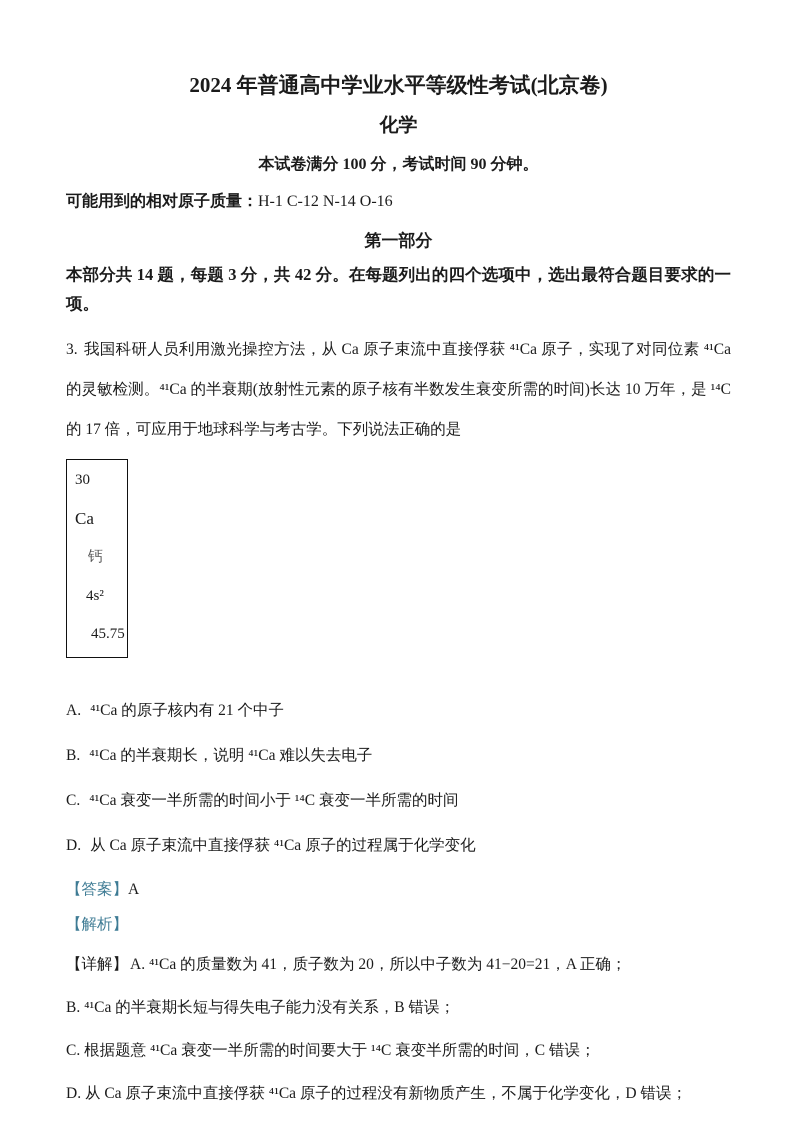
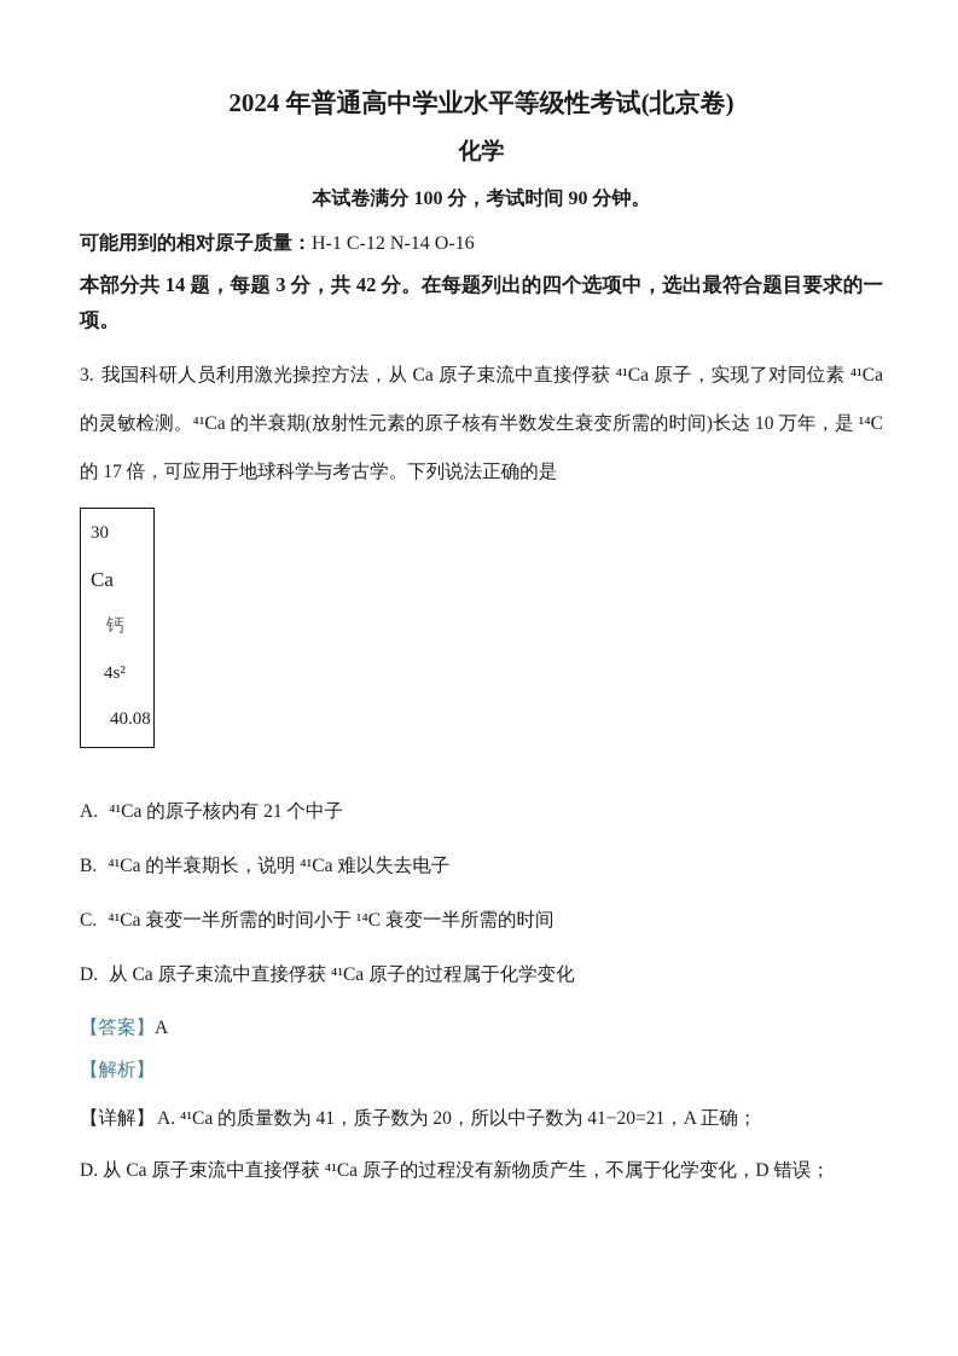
  2024 年普通高中学业水平等级性考试(北京卷)
  化学
  本试卷满分 100 分，考试时间 90 分钟。
  可能用到的相对原子质量：H-1 C-12 N-14 O-16
- 第一部分
  本部分共 14 题，每题 3 分，共 42 分。在每题列出的四个选项中，选出最符合题目要求的一项。
  3. 我国科研人员利用激光操控方法，从 Ca 原子束流中直接俘获 ⁴¹Ca 原子，实现了对同位素 ⁴¹Ca 的灵敏检测。⁴¹Ca 的半衰期(放射性元素的原子核有半数发生衰变所需的时间)长达 10 万年，是 ¹⁴C 的 17 倍，可应用于地球科学与考古学。下列说法正确的是
  30
  Ca
  钙
  4s²
- 45.75
+ 40.08
  A. ⁴¹Ca 的原子核内有 21 个中子
  B. ⁴¹Ca 的半衰期长，说明 ⁴¹Ca 难以失去电子
  C. ⁴¹Ca 衰变一半所需的时间小于 ¹⁴C 衰变一半所需的时间
  D. 从 Ca 原子束流中直接俘获 ⁴¹Ca 原子的过程属于化学变化
  【答案】A
  【解析】
  【详解】A. ⁴¹Ca 的质量数为 41，质子数为 20，所以中子数为 41−20=21，A 正确；
- B. ⁴¹Ca 的半衰期长短与得失电子能力没有关系，B 错误；
- C. 根据题意 ⁴¹Ca 衰变一半所需的时间要大于 ¹⁴C 衰变半所需的时间，C 错误；
  D. 从 Ca 原子束流中直接俘获 ⁴¹Ca 原子的过程没有新物质产生，不属于化学变化，D 错误；
